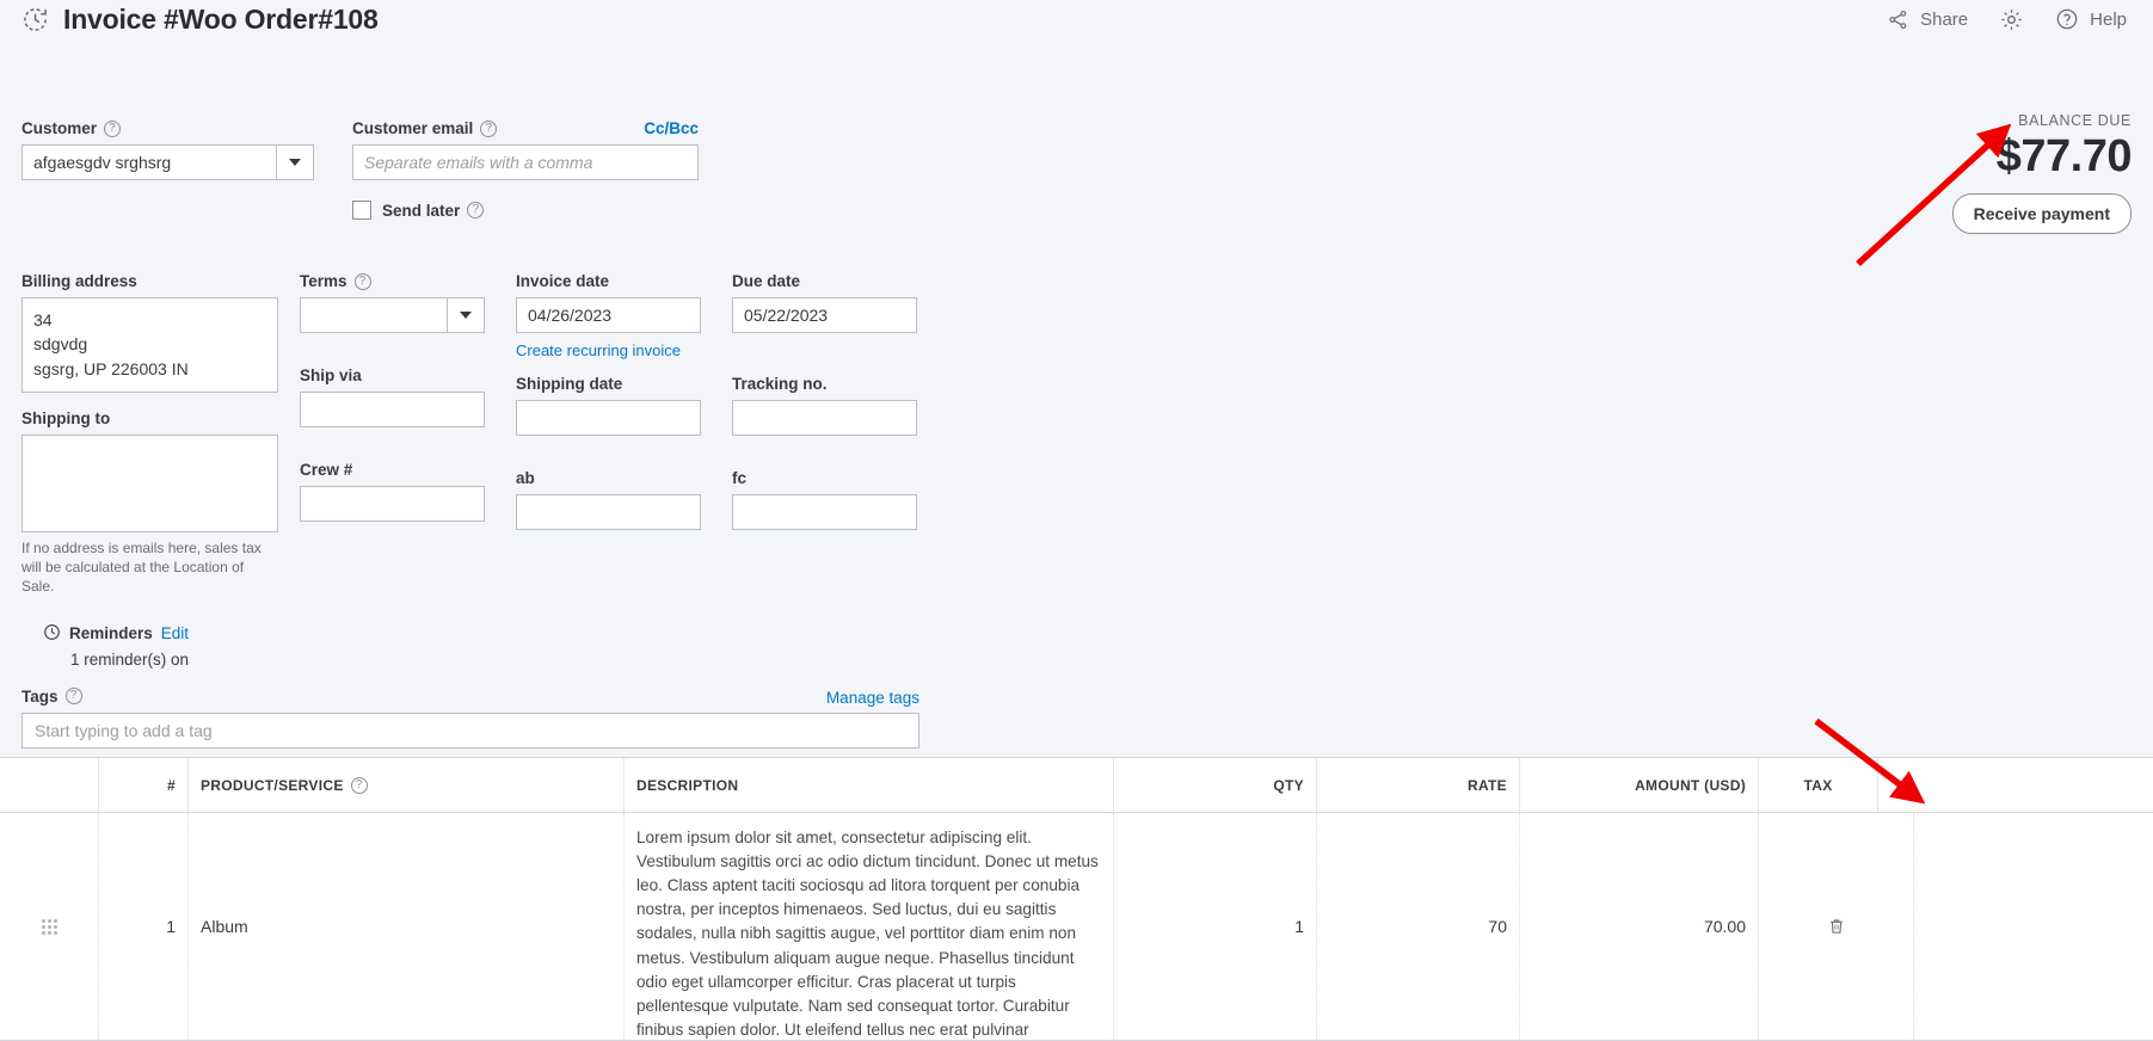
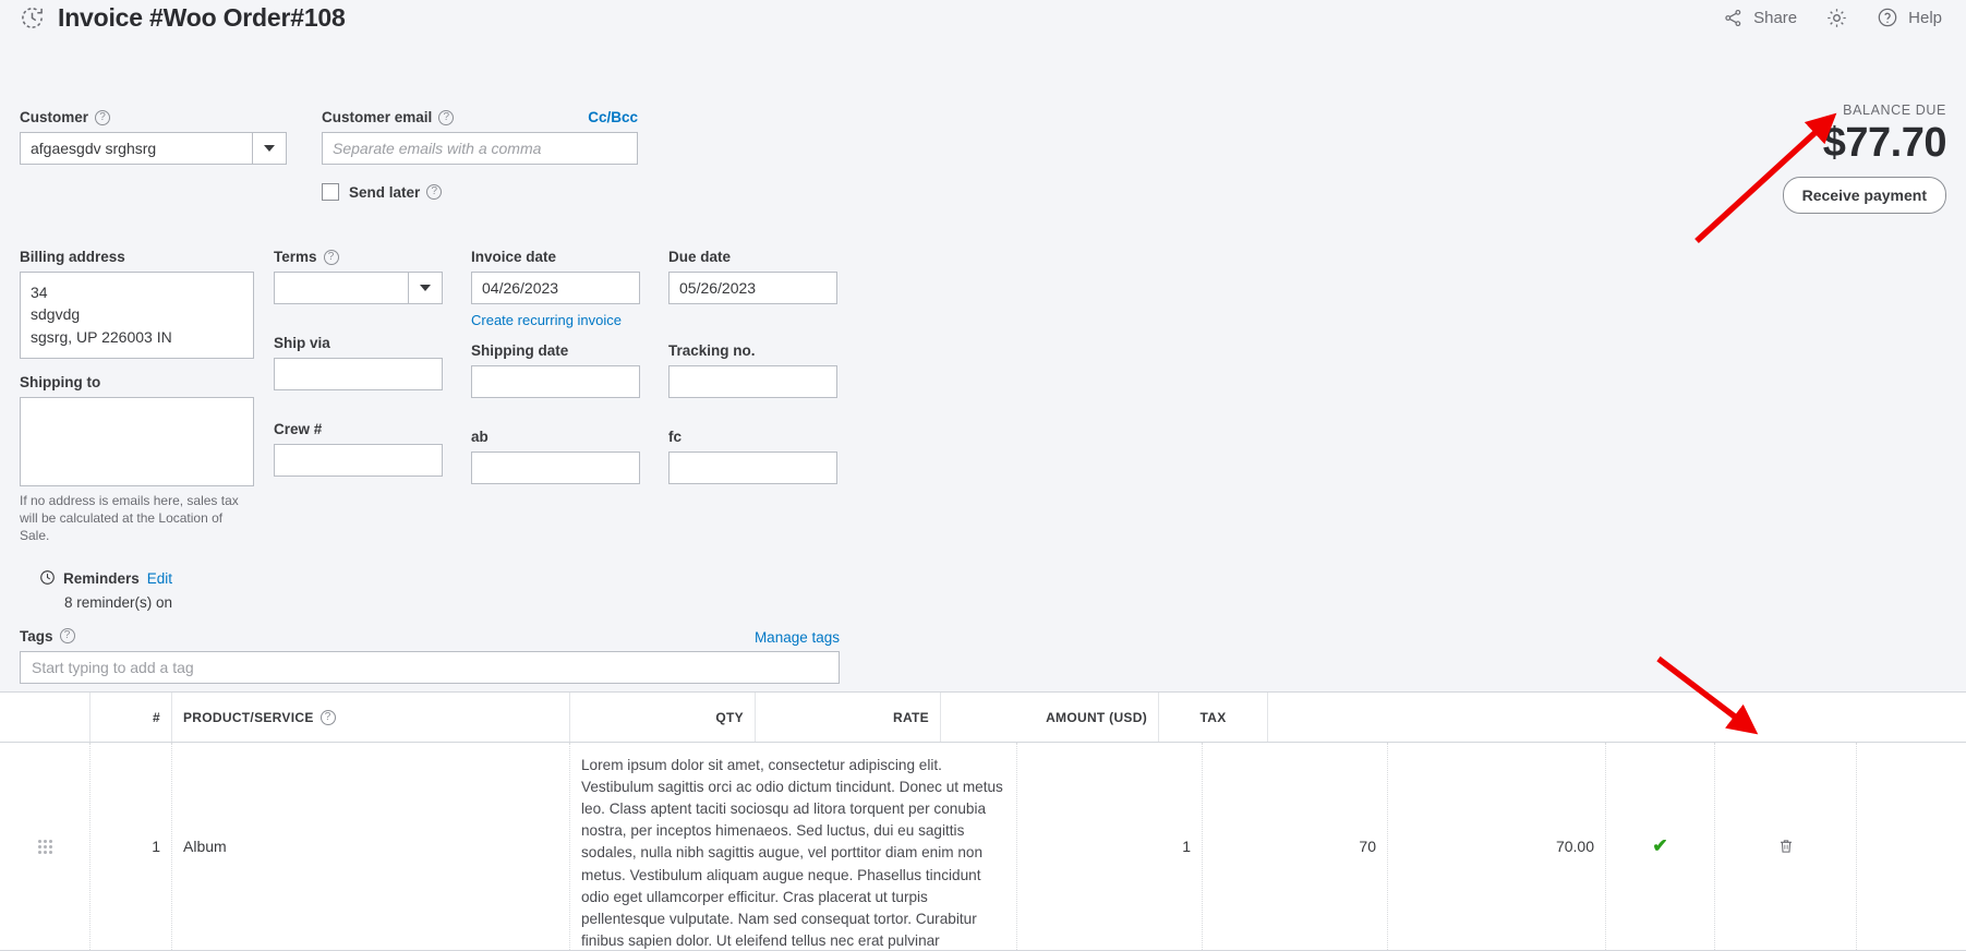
  Invoice #Woo Order#108
  Share
  Help
  BALANCE DUE
  $77.70
  Receive payment
  Customer
  ?
  afgaesgdv srghsrg
  Customer email
  ?
  Cc/Bcc
  Separate emails with a comma
  Send later
  ?
  Billing address
  34
  sdgvdg
  sgsrg, UP 226003 IN
  Shipping to
  If no address is emails here, sales tax will be calculated at the Location of Sale.
  Terms
  ?
  Ship via
  Crew #
  Invoice date
  04/26/2023
  Create recurring invoice
  Shipping date
  ab
  Due date
- 05/22/2023
+ 05/26/2023
  Tracking no.
  fc
  Reminders
  Edit
- 1 reminder(s) on
+ 8 reminder(s) on
  Tags
  ?
  Manage tags
  Start typing to add a tag
  #
  PRODUCT/SERVICE
  ?
- DESCRIPTION
  QTY
  RATE
  AMOUNT (USD)
  TAX
  1
  Album
  Lorem ipsum dolor sit amet, consectetur adipiscing elit. Vestibulum sagittis orci ac odio dictum tincidunt. Donec ut metus leo. Class aptent taciti sociosqu ad litora torquent per conubia nostra, per inceptos himenaeos. Sed luctus, dui eu sagittis sodales, nulla nibh sagittis augue, vel porttitor diam enim non metus. Vestibulum aliquam augue neque. Phasellus tincidunt odio eget ullamcorper efficitur. Cras placerat ut turpis pellentesque vulputate. Nam sed consequat tortor. Curabitur finibus sapien dolor. Ut eleifend tellus nec erat pulvinar
  1
  70
  70.00
+ ✔
